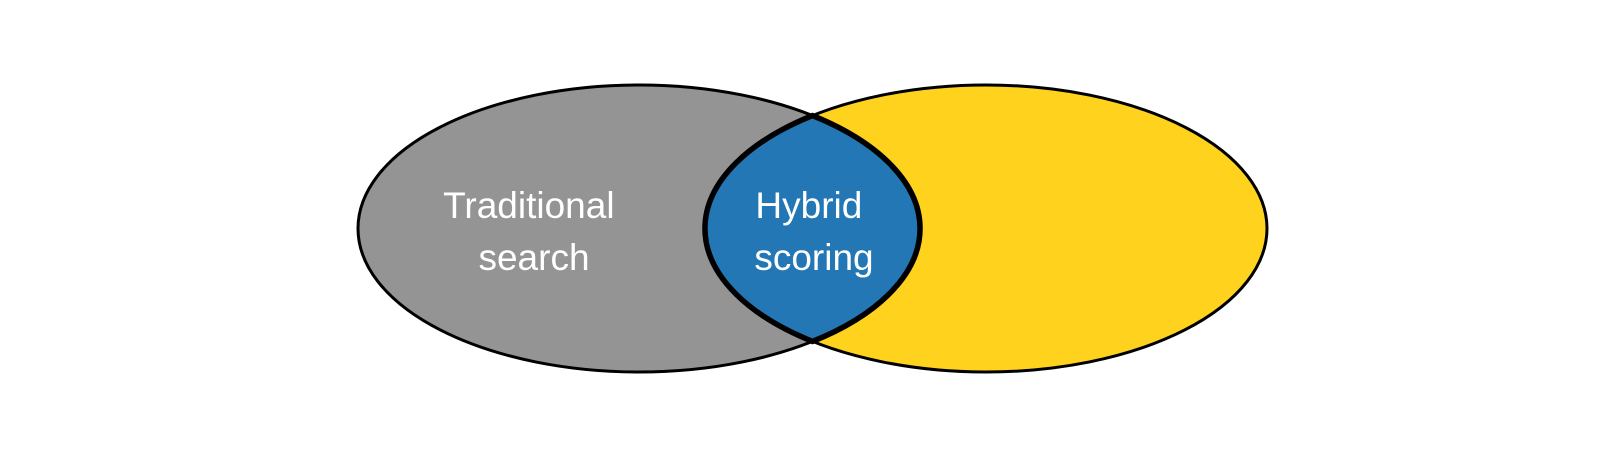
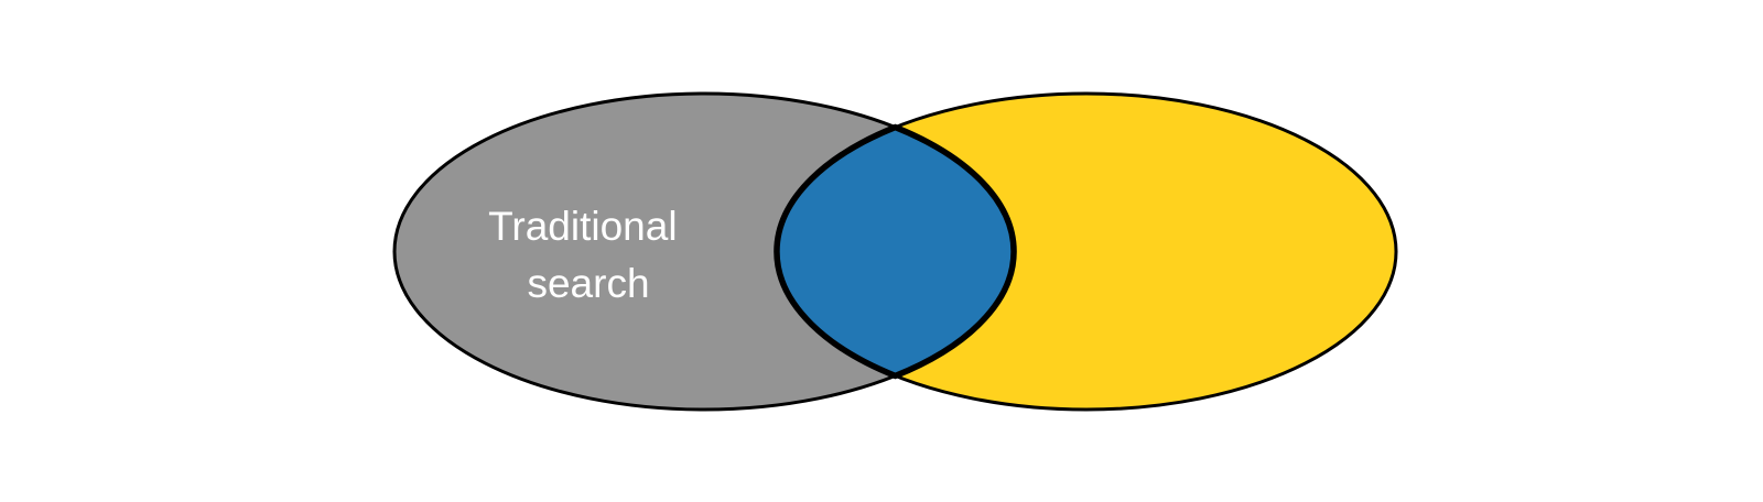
  Traditional search
- Hybrid scoring
